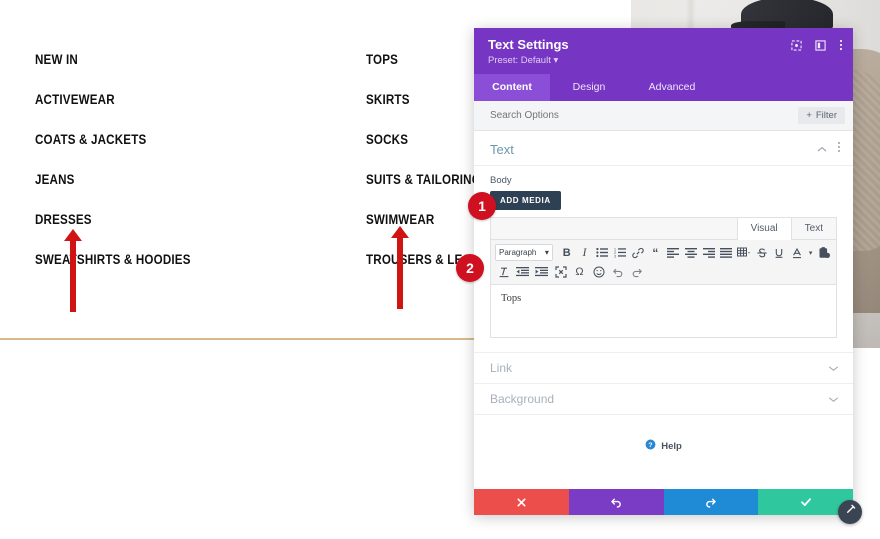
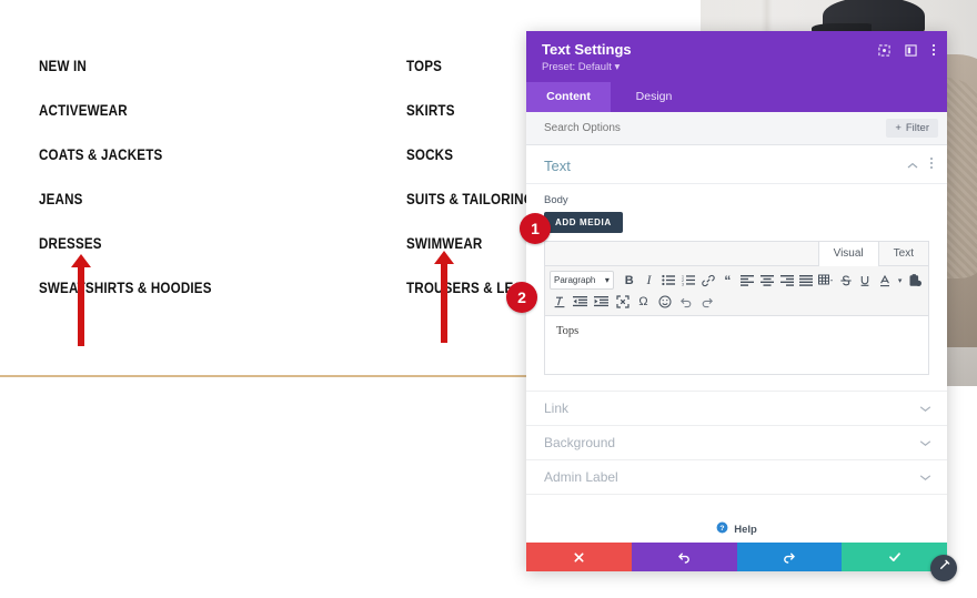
  NEW IN
  ACTIVEWEAR
  COATS & JACKETS
  JEANS
  DRESSES
  SWEASHIRTS & HOODIES
  TOPS
  SKIRTS
  SOCKS
  SUITS & TAILORIN
  SWIMWEAR
  Text Settings
  Preset: Default ▾
  Content
  Design
- Advanced
  Search Options
  +
  Filter
  Text
  Body
  ADD MEDIA
  Visual
  Text
  Paragraph
  ▾
  B
  I
  “
  Ω
  Tops
  Link
  Background
+ Admin Label
  Help
  1
  2
